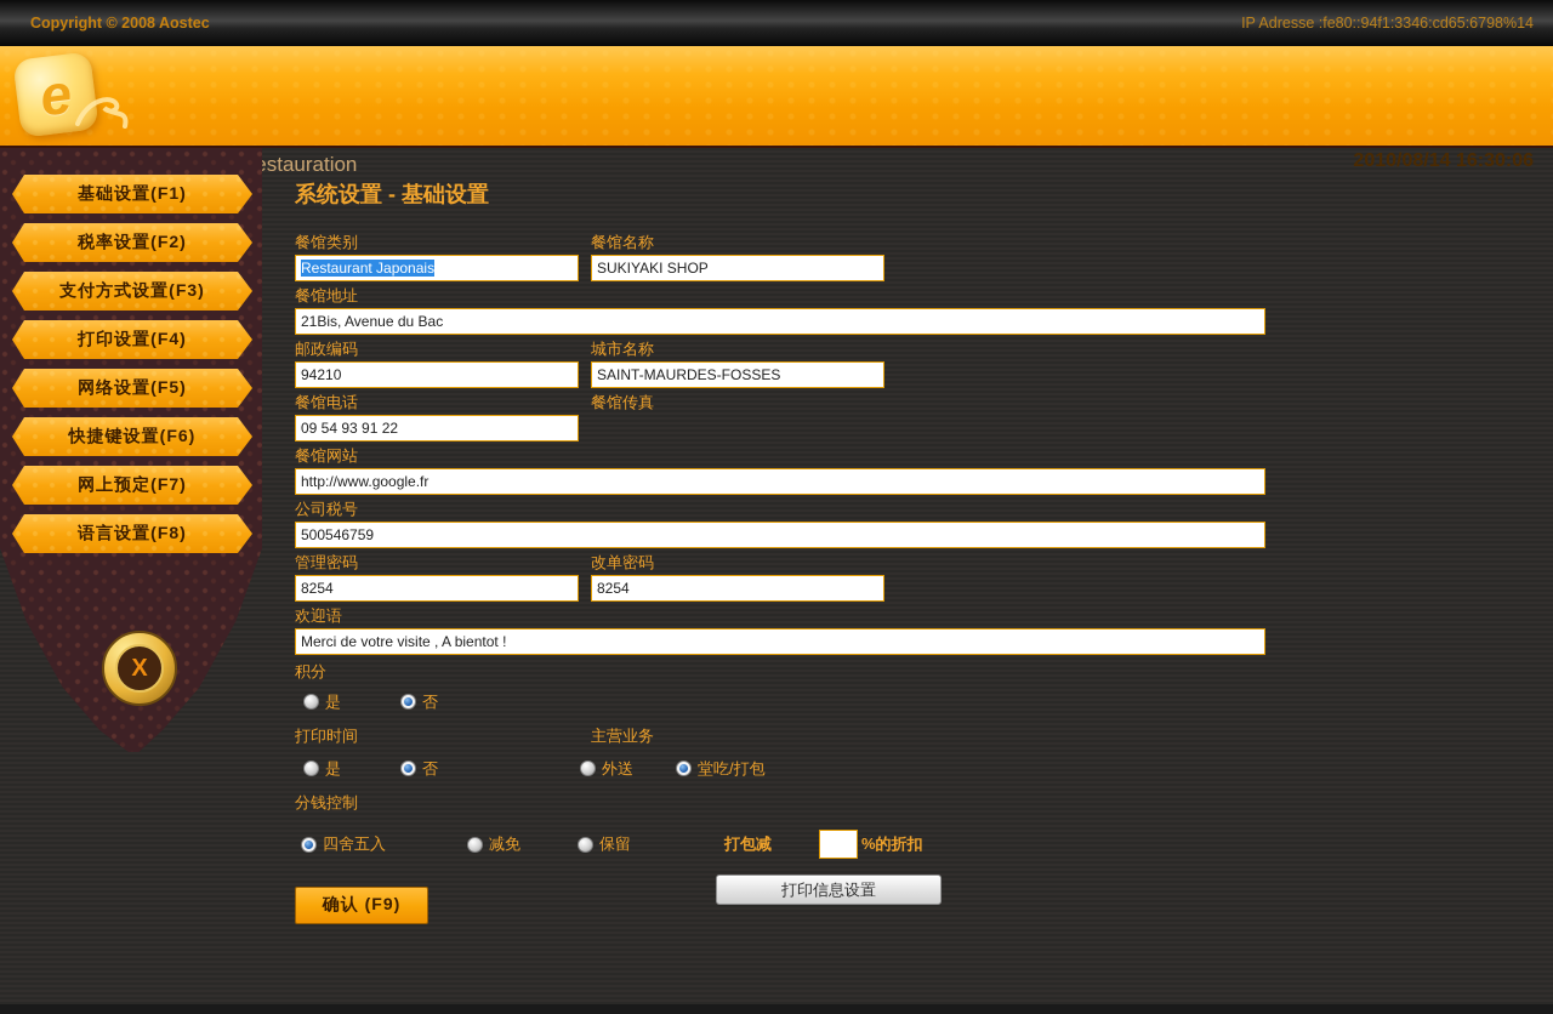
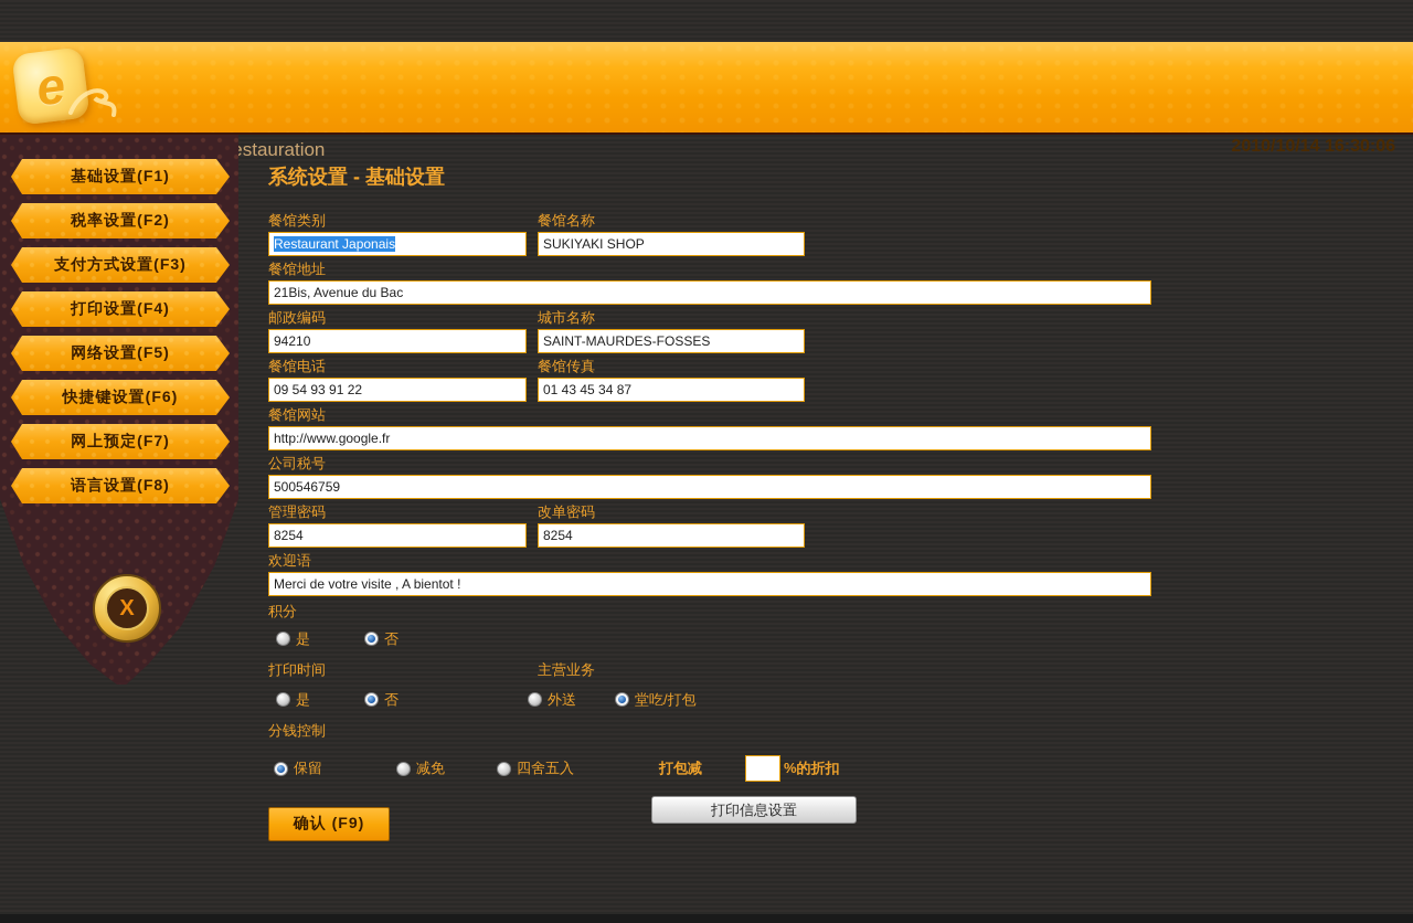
- Copyright © 2008 Aostec
- IP Adresse :fe80::94f1:3346:cd65:6798%14
  stauration
- 2010/08/14 16:30:06
+ 2010/10/14 16:30:06
  基础设置(F1)
  税率设置(F2)
  支付方式设置(F3)
  打印设置(F4)
  网络设置(F5)
  快捷键设置(F6)
  网上预定(F7)
  语言设置(F8)
  X
  系统设置 - 基础设置
  餐馆类别
  Restaurant Japonais
  餐馆名称
  SUKIYAKI SHOP
  餐馆地址
  21Bis, Avenue du Bac
  邮政编码
  94210
  城市名称
  SAINT-MAURDES-FOSSES
  餐馆电话
  09 54 93 91 22
  餐馆传真
+ 01 43 45 34 87
  餐馆网站
  http://www.google.fr
  公司税号
  500546759
  管理密码
  8254
  改单密码
  8254
  欢迎语
  Merci de votre visite , A bientot !
  积分
  是
  否
  打印时间
  主营业务
  是
  否
  外送
  堂吃/打包
  分钱控制
- 四舍五入
+ 保留
  减免
- 保留
+ 四舍五入
  打包减
  %的折扣
  确认 (F9)
  打印信息设置
